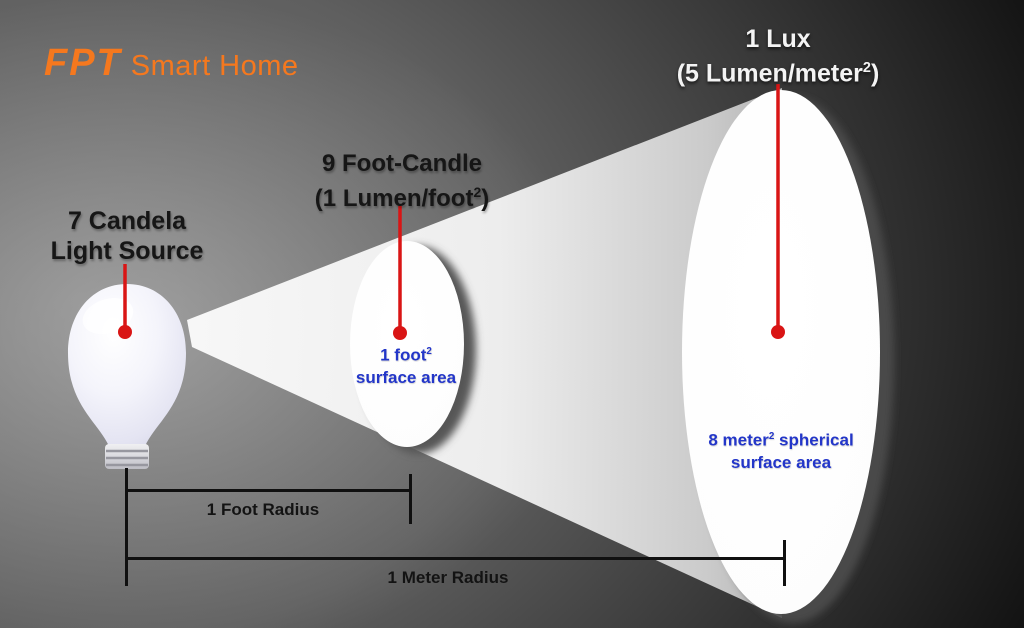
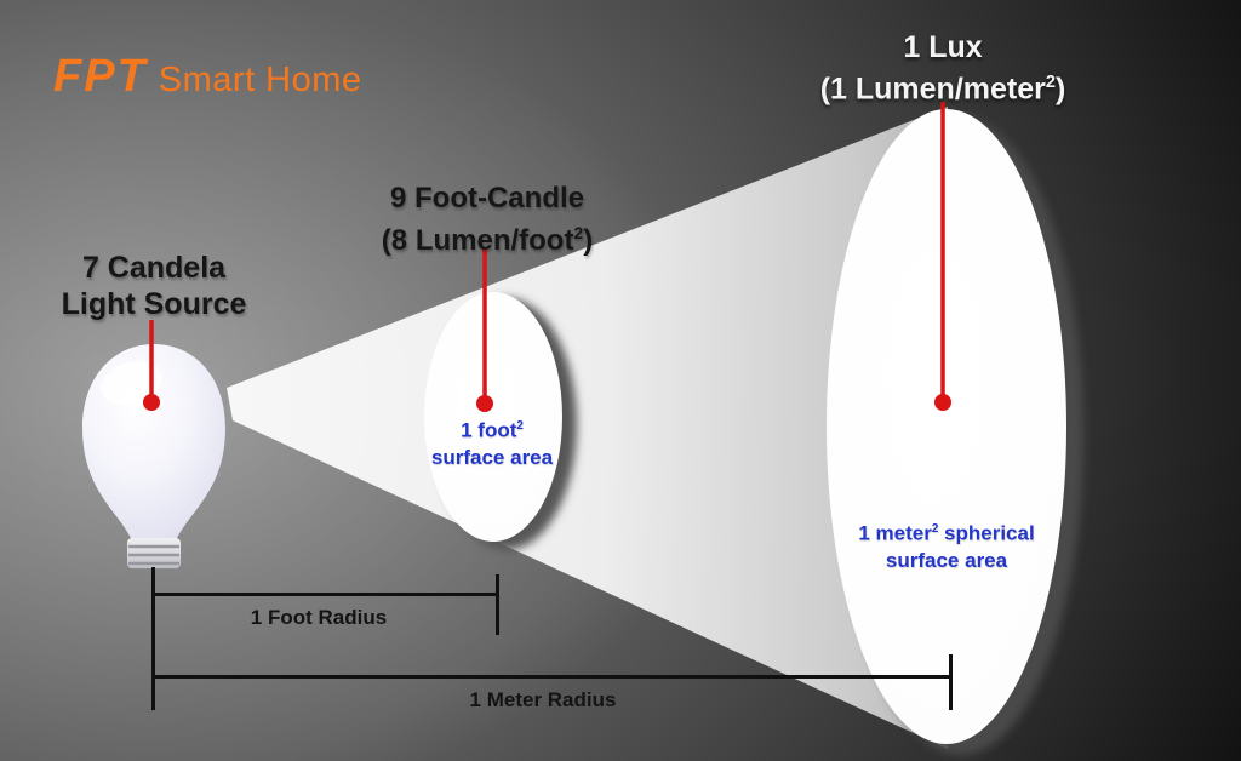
  FPT
  Smart Home
  7 Candela
  Light Source
  9 Foot-Candle
- (1 Lumen/foot2)
+ (8 Lumen/foot2)
  1 Lux
- (5 Lumen/meter2)
+ (1 Lumen/meter2)
  1 foot2
  surface area
- 8 meter2 spherical
+ 1 meter2 spherical
  surface area
  1 Foot Radius
  1 Meter Radius
